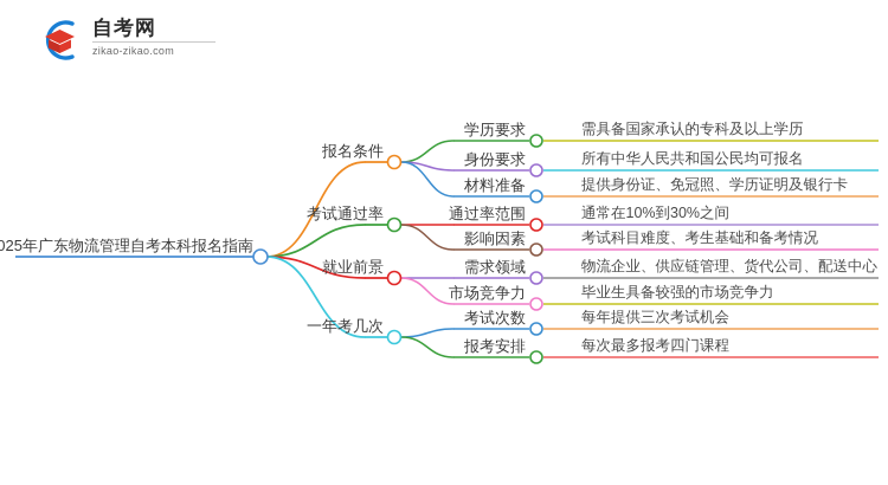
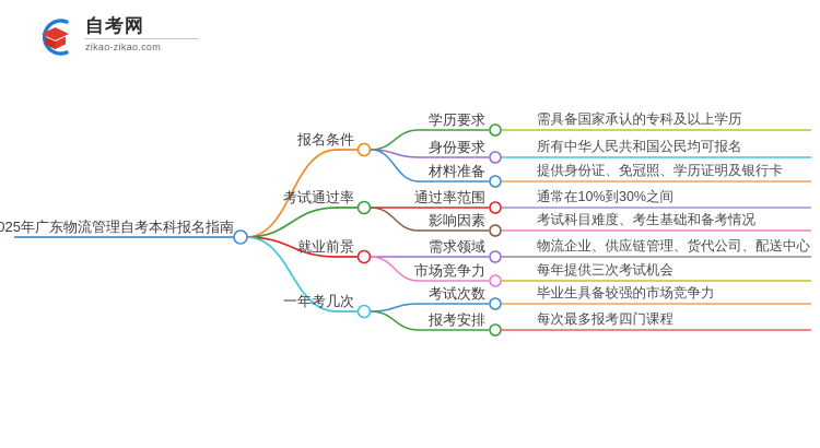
  自考网
  zikao-zikao.com
  025年广东物流管理自考本科报名指南
  报名条件
  学历要求
  需具备国家承认的专科及以上学历
  身份要求
  所有中华人民共和国公民均可报名
  材料准备
  提供身份证、免冠照、学历证明及银行卡
  考试通过率
  通过率范围
  通常在10%到30%之间
  影响因素
  考试科目难度、考生基础和备考情况
  就业前景
  需求领域
  物流企业、供应链管理、货代公司、配送中心
  市场竞争力
- 毕业生具备较强的市场竞争力
+ 每年提供三次考试机会
  一年考几次
  考试次数
- 每年提供三次考试机会
+ 毕业生具备较强的市场竞争力
  报考安排
  每次最多报考四门课程
